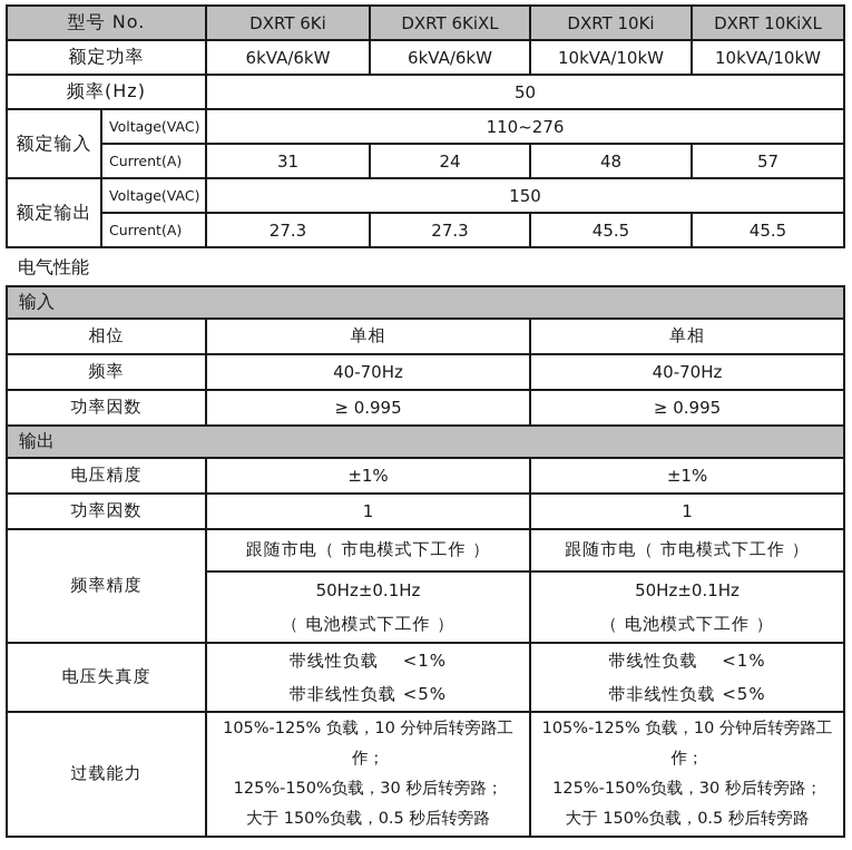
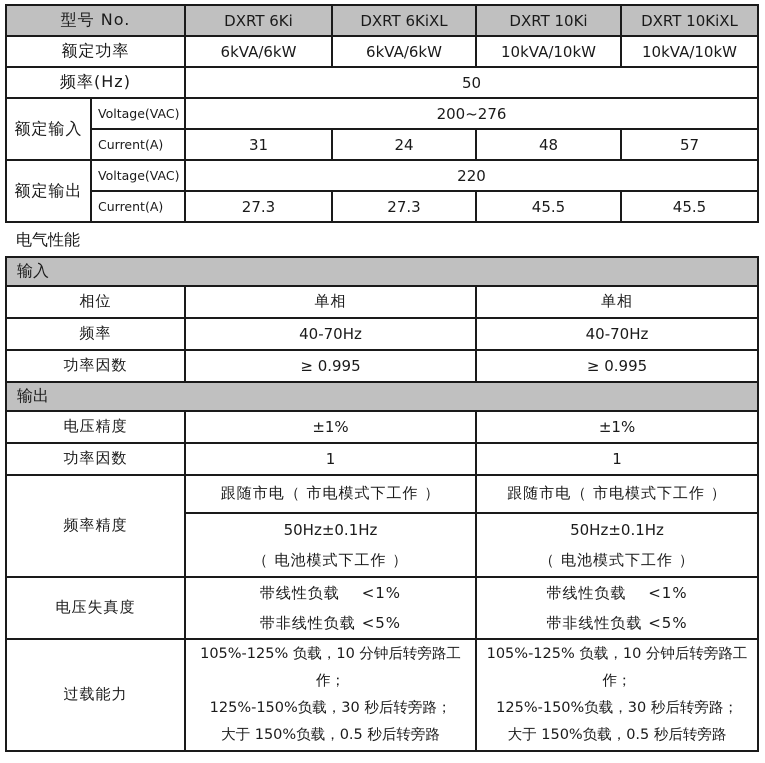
  型号 No.	DXRT 6Ki	DXRT 6KiXL	DXRT 10Ki	DXRT 10KiXL
  额定功率	6kVA/6kW	6kVA/6kW	10kVA/10kW	10kVA/10kW
  频率(Hz)	50
- 额定输入	Voltage(VAC)	110~276
+ 额定输入	Voltage(VAC)	200~276
  Current(A)	31	24	48	57
- 额定输出	Voltage(VAC)	150
+ 额定输出	Voltage(VAC)	220
  Current(A)	27.3	27.3	45.5	45.5
  电气性能
  输入
  相位	单相	单相
  频率	40-70Hz	40-70Hz
  功率因数	≥ 0.995	≥ 0.995
  输出
  电压精度	±1%	±1%
  功率因数	1	1
  频率精度	跟随市电（ 市电模式下工作 ）	跟随市电（ 市电模式下工作 ）
  50Hz±0.1Hz （ 电池模式下工作 ）	50Hz±0.1Hz （ 电池模式下工作 ）
  电压失真度	带线性负载 <1% 带非线性负载 <5%	带线性负载 <1% 带非线性负载 <5%
  过载能力	105%-125% 负载，10 分钟后转旁路工作； 125%-150%负载，30 秒后转旁路； 大于 150%负载，0.5 秒后转旁路	105%-125% 负载，10 分钟后转旁路工作； 125%-150%负载，30 秒后转旁路； 大于 150%负载，0.5 秒后转旁路
